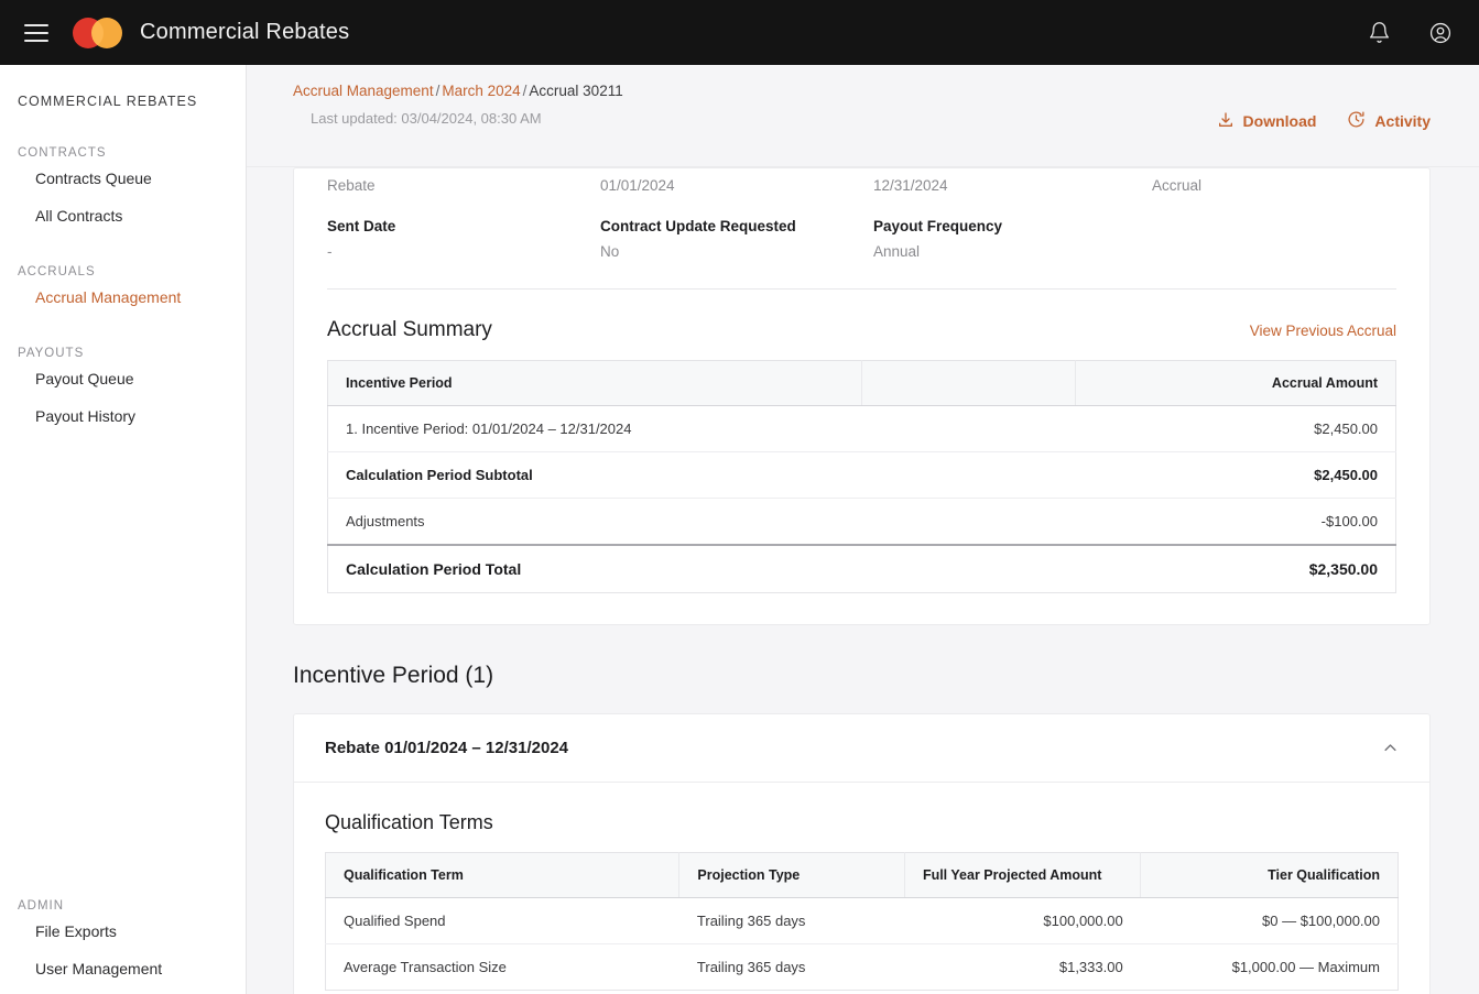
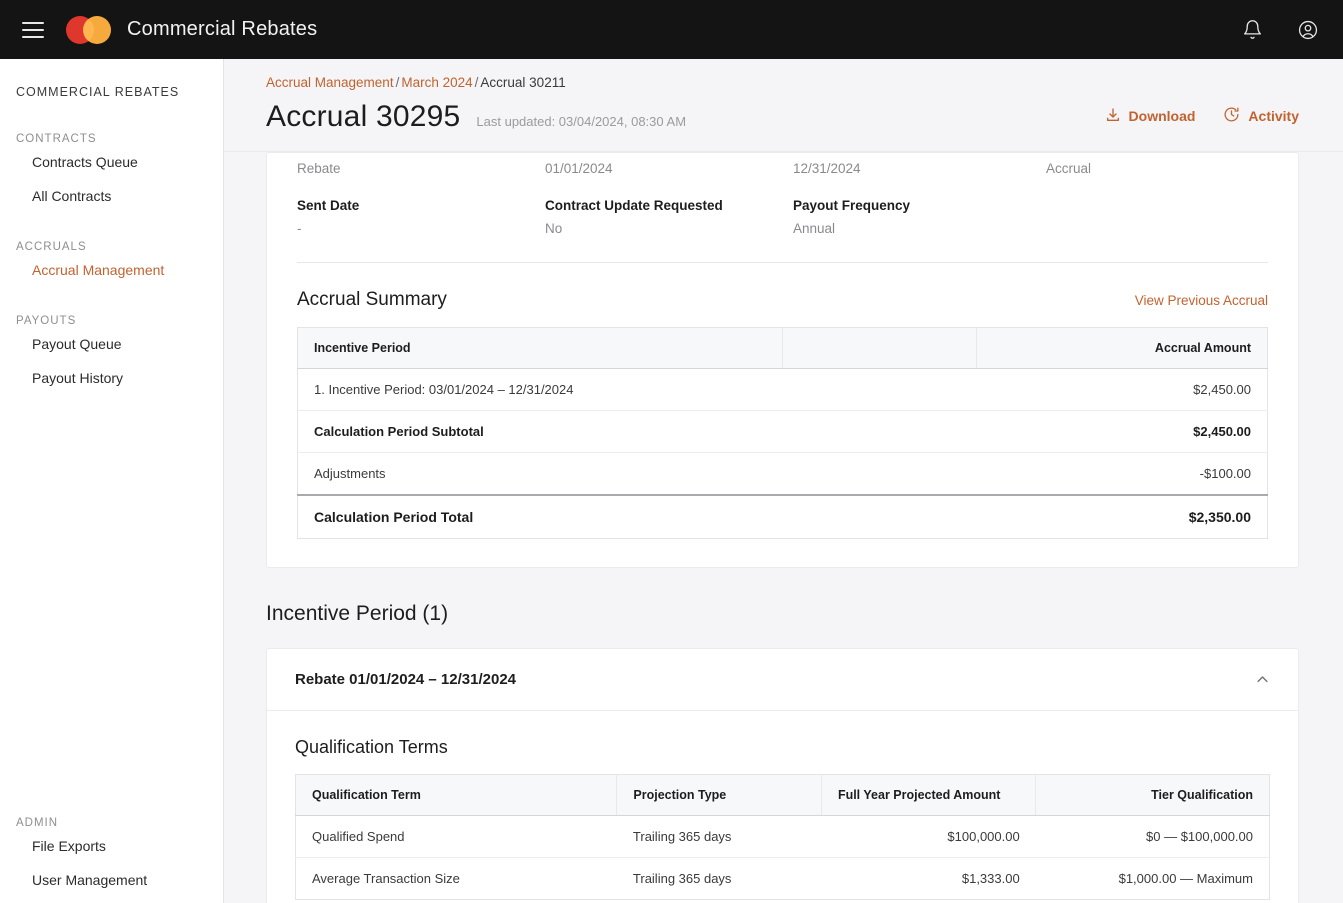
  Commercial Rebates
  COMMERCIAL REBATES
  CONTRACTS
  Contracts Queue
  All Contracts
  ACCRUALS
  Accrual Management
  PAYOUTS
  Payout Queue
  Payout History
  ADMIN
  File Exports
  User Management
  Accrual Management / March 2024 / Accrual 30211
+ Accrual 30295
  Last updated: 03/04/2024, 08:30 AM
  Download
  Activity
  Rebate
  01/01/2024
  12/31/2024
  Accrual
  Sent Date
  Contract Update Requested
  Payout Frequency
  -
  No
  Annual
  Accrual Summary
  View Previous Accrual
  Incentive Period		Accrual Amount
- 1. Incentive Period: 01/01/2024 – 12/31/2024	$2,450.00
+ 1. Incentive Period: 03/01/2024 – 12/31/2024	$2,450.00
  Calculation Period Subtotal	$2,450.00
  Adjustments	-$100.00
  Calculation Period Total	$2,350.00
  Incentive Period (1)
  Rebate 01/01/2024 – 12/31/2024
  Qualification Terms
  Qualification Term	Projection Type	Full Year Projected Amount	Tier Qualification
  Qualified Spend	Trailing 365 days	$100,000.00	$0 — $100,000.00
  Average Transaction Size	Trailing 365 days	$1,333.00	$1,000.00 — Maximum
